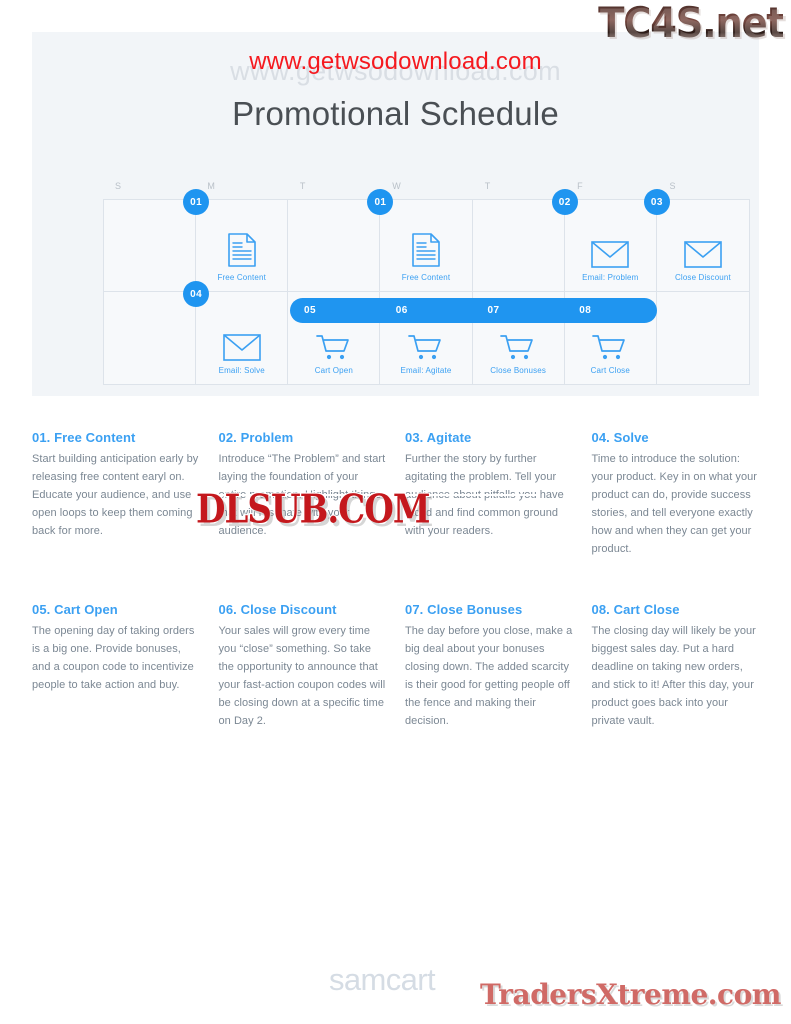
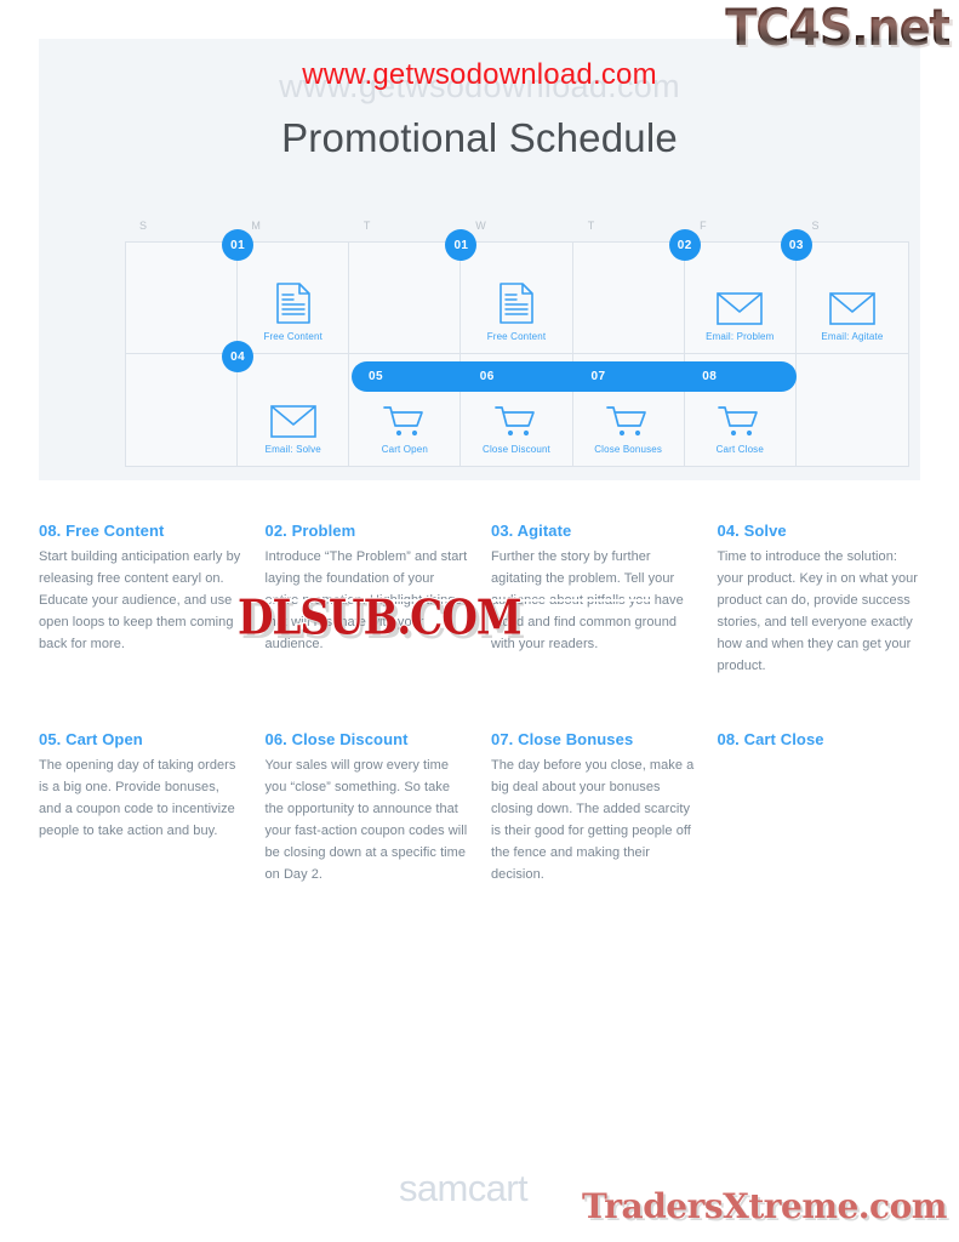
  TC4S.net
  www.getwsodownload.com
  www.getwsodownload.com
  Promotional Schedule
  S
  M
  T
  W
  T
  F
  S
  01
  Free Content
  01
  Free Content
  02
  Email: Problem
  03
- Close Discount
+ Email: Agitate
  04
  Email: Solve
  Cart Open
- Email: Agitate
+ Close Discount
  Close Bonuses
  Cart Close
  05
  06
  07
  08
- 01. Free Content
+ 08. Free Content
  Start building anticipation early by releasing free content earyl on. Educate your audience, and use open loops to keep them coming back for more.
  02. Problem
  Introduce “The Problem” and start laying the foundation of your that will resonate with your audience.
  03. Agitate
  Further the story by further agitating the problem. Tell your have faced and find common ground with your readers.
  04. Solve
  Time to introduce the solution: your product. Key in on what your product can do, provide success stories, and tell everyone exactly how and when they can get your product.
  05. Cart Open
  The opening day of taking orders is a big one. Provide bonuses, and a coupon code to incentivize people to take action and buy.
  06. Close Discount
  Your sales will grow every time you “close” something. So take the opportunity to announce that your fast-action coupon codes will be closing down at a specific time on Day 2.
  07. Close Bonuses
  The day before you close, make a big deal about your bonuses closing down. The added scarcity is their good for getting people off the fence and making their decision.
  08. Cart Close
- The closing day will likely be your biggest sales day. Put a hard deadline on taking new orders, and stick to it! After this day, your product goes back into your private vault.
  DLSUB.COM
  samcart
  TradersXtreme.com
